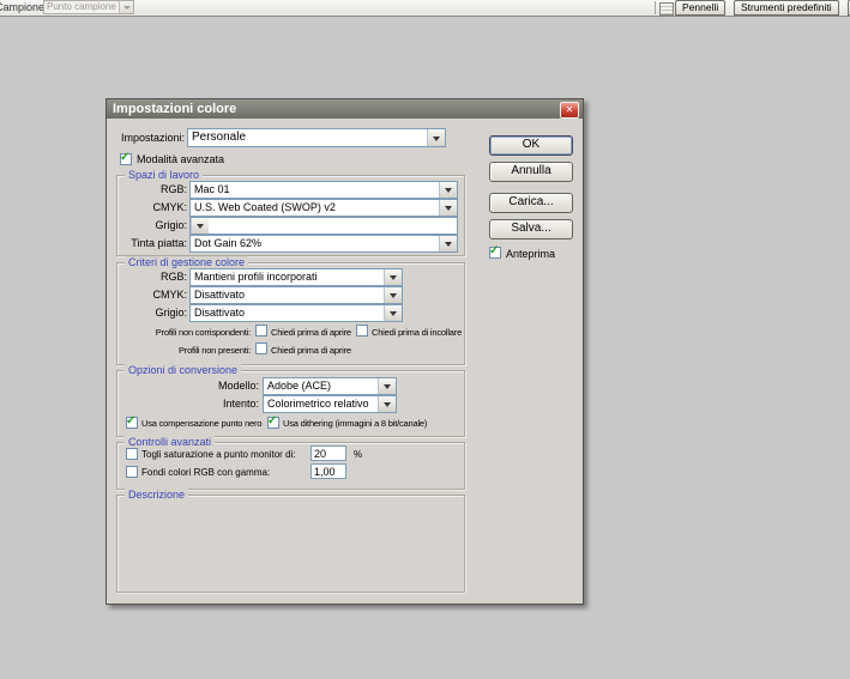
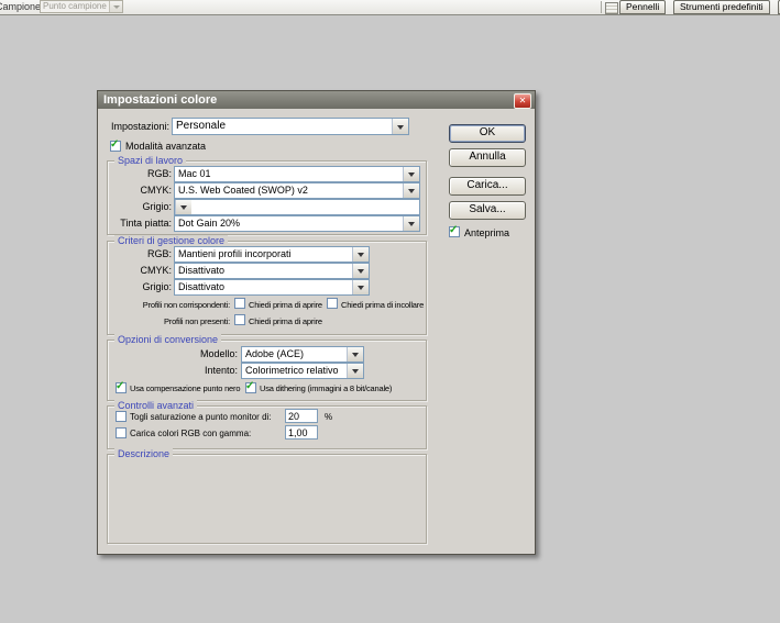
  ampione
  Punto campione
  Pennelli
  Strumenti predefiniti
  Impostazioni colore
  Impostazioni:
  Personale
  Modalità avanzata
  Spazi di lavoro
  RGB:
  Mac 01
  CMYK:
  U.S. Web Coated (SWOP) v2
  Grigio:
  Tinta piatta:
- Dot Gain 62%
+ Dot Gain 20%
  Criteri di gestione colore
  RGB:
  Mantieni profili incorporati
  CMYK:
  Disattivato
  Grigio:
  Disattivato
  Profili non corrispondenti:
  Chiedi prima di aprire
  Chiedi prima di incollare
  Profili non presenti:
  Chiedi prima di aprire
  Opzioni di conversione
  Modello:
  Adobe (ACE)
  Intento:
  Colorimetrico relativo
  Usa compensazione punto nero
  Usa dithering (immagini a 8 bit/canale)
  Controlli avanzati
  Togli saturazione a punto monitor di:
  20
  %
- Fondi colori RGB con gamma:
+ Carica colori RGB con gamma:
  1,00
  Descrizione
  OK
  Annulla
  Carica...
  Salva...
  Anteprima
